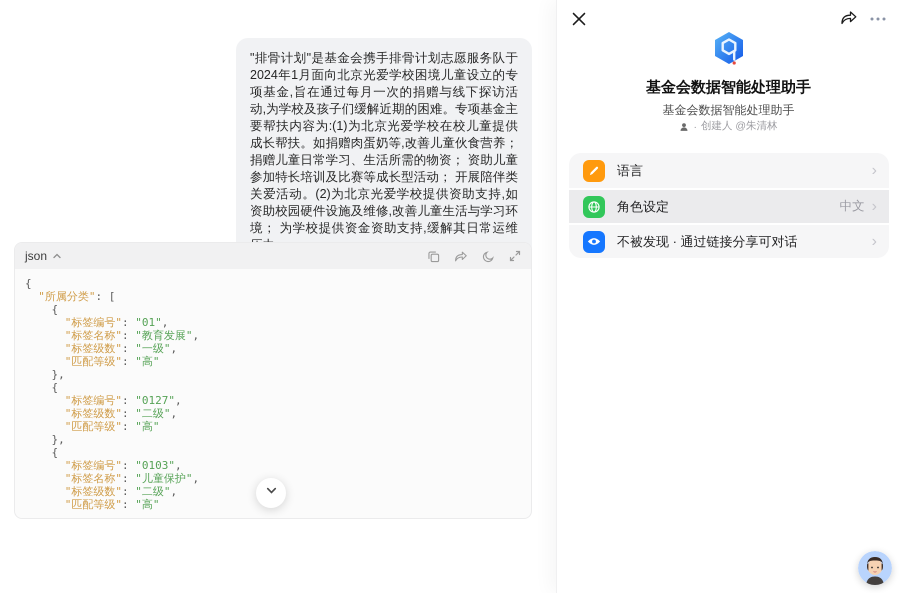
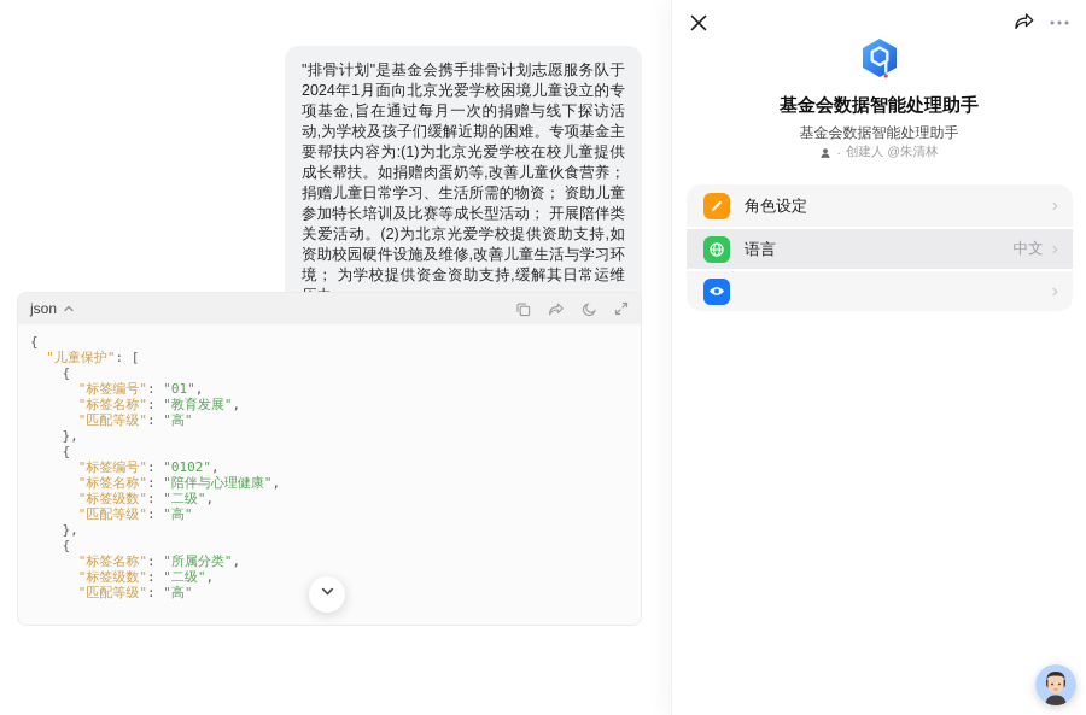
  "排骨计划"是基金会携手排骨计划志愿服务队于2024年1月面向北京光爱学校困境儿童设立的专项基金,旨在通过每月一次的捐赠与线下探访活动,为学校及孩子们缓解近期的困难。专项基金主要帮扶内容为:(1)为北京光爱学校在校儿童提供成长帮扶。如捐赠肉蛋奶等,改善儿童伙食营养； 捐赠儿童日常学习、生活所需的物资； 资助儿童参加特长培训及比赛等成长型活动； 开展陪伴类关爱活动。(2)为北京光爱学校提供资助支持,如资助校园硬件设施及维修,改善儿童生活与学习环境； 为学校提供资金资助支持,缓解其日常运维
  json
  {
- "所属分类": [
+ "儿童保护": [
  {
  "标签编号": "01",
  "标签名称": "教育发展",
- "标签级数": "一级",
  "匹配等级": "高"
  },
  {
- "标签编号": "0127",
+ "标签编号": "0102",
+ "标签名称": "陪伴与心理健康",
  "标签级数": "二级",
  "匹配等级": "高"
  },
  {
- "标签编号": "0103",
- "标签名称": "儿童保护",
+ "标签名称": "所属分类",
  "标签级数": "二级",
  "匹配等级": "高"
  基金会数据智能处理助手
  基金会数据智能处理助手
  ·
  创建人 @朱清林
- 语言
+ 角色设定
  ›
- 角色设定
+ 语言
  中文
  ›
- 不被发现 · 通过链接分享可对话
  ›
